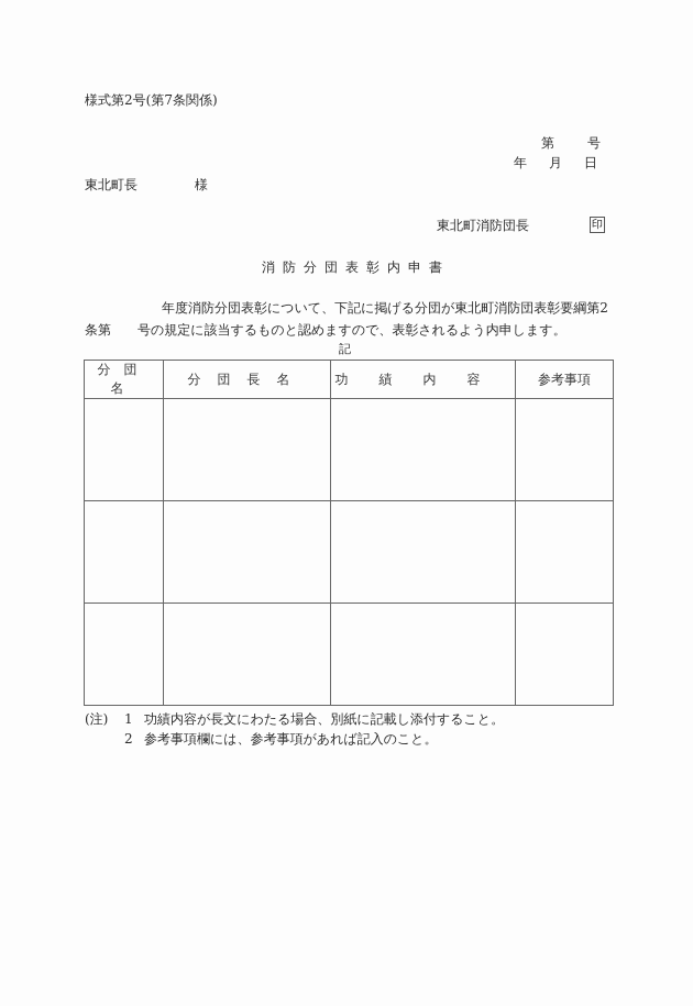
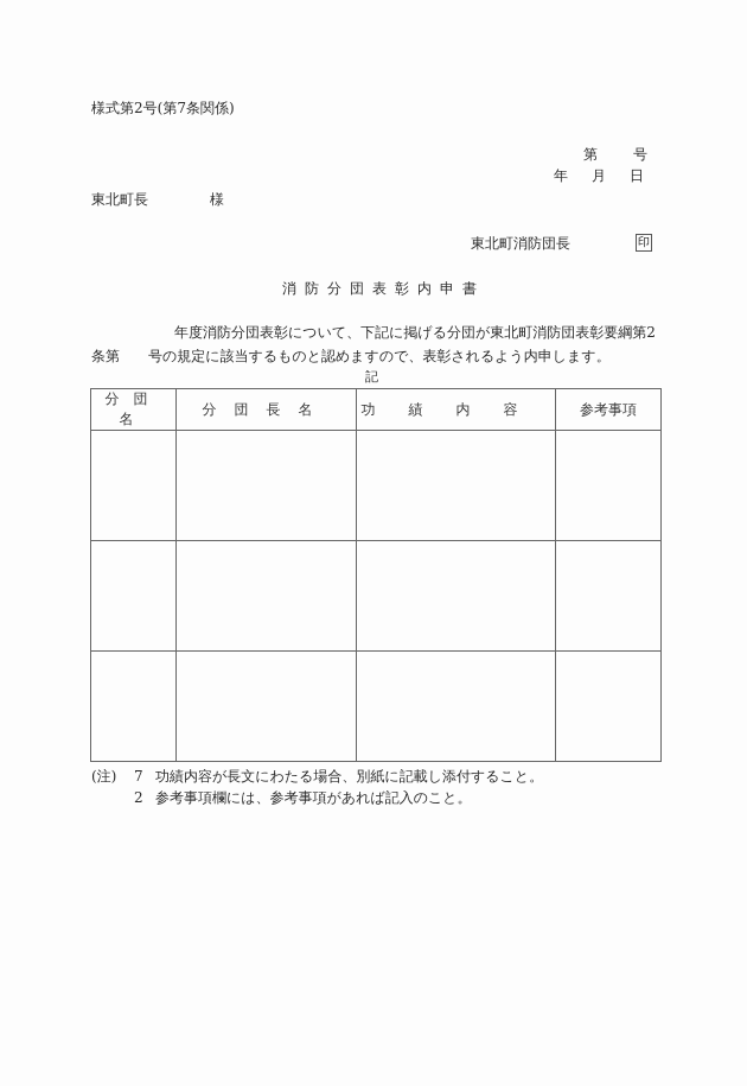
  様式第2号(第7条関係)
  第 号
  年 月 日
  東北町長 様
  東北町消防団長
  印
  消防分団表彰内申書
  年度消防分団表彰について、下記に掲げる分団が東北町消防団表彰要綱第2
  条第 号の規定に該当するものと認めますので、表彰されるよう内申します。
  記
  分団名	分団長名	功績内容	参考事項
- (注) 1 功績内容が長文にわたる場合、別紙に記載し添付すること。
+ (注) 7 功績内容が長文にわたる場合、別紙に記載し添付すること。
  2 参考事項欄には、参考事項があれば記入のこと。
